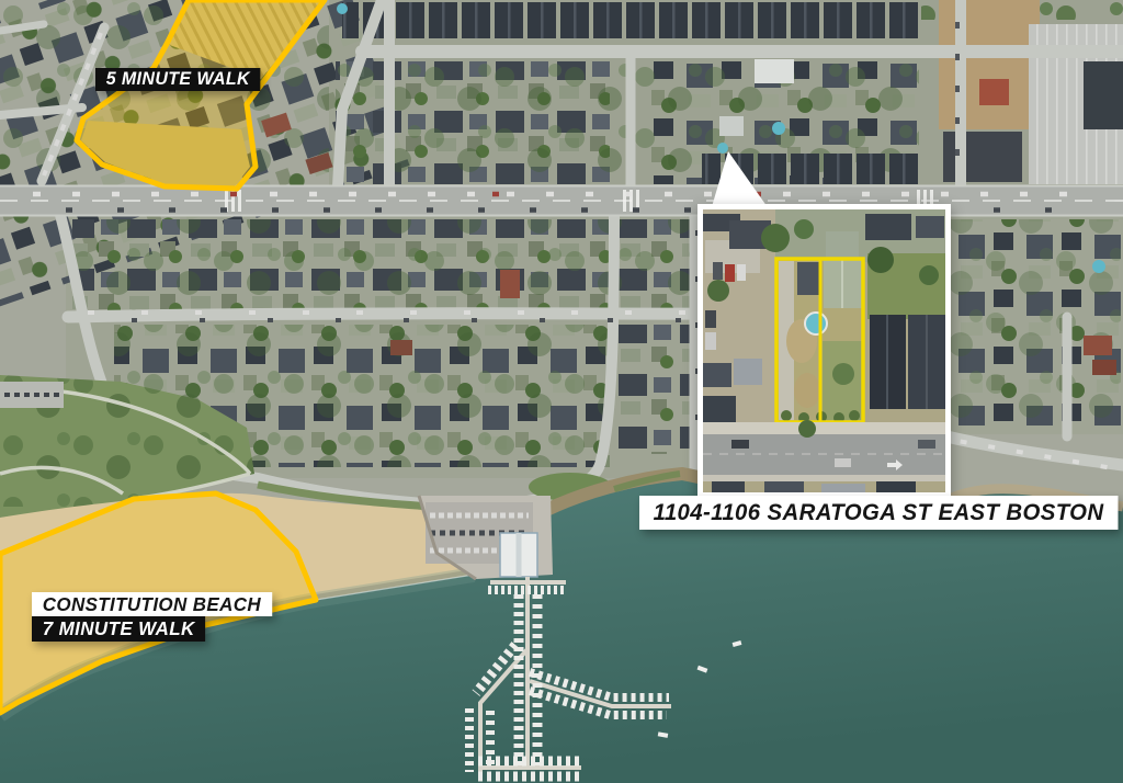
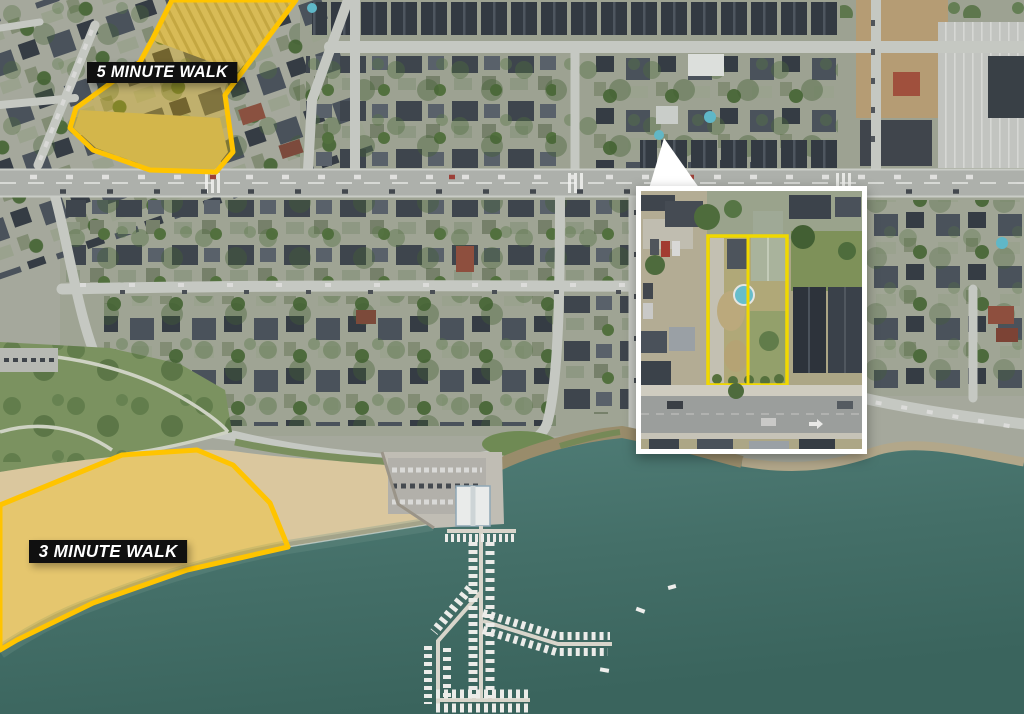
  5 MINUTE WALK
- CONSTITUTION BEACH
- 7 MINUTE WALK
+ 3 MINUTE WALK
- 1104-1106 SARATOGA ST EAST BOSTON
